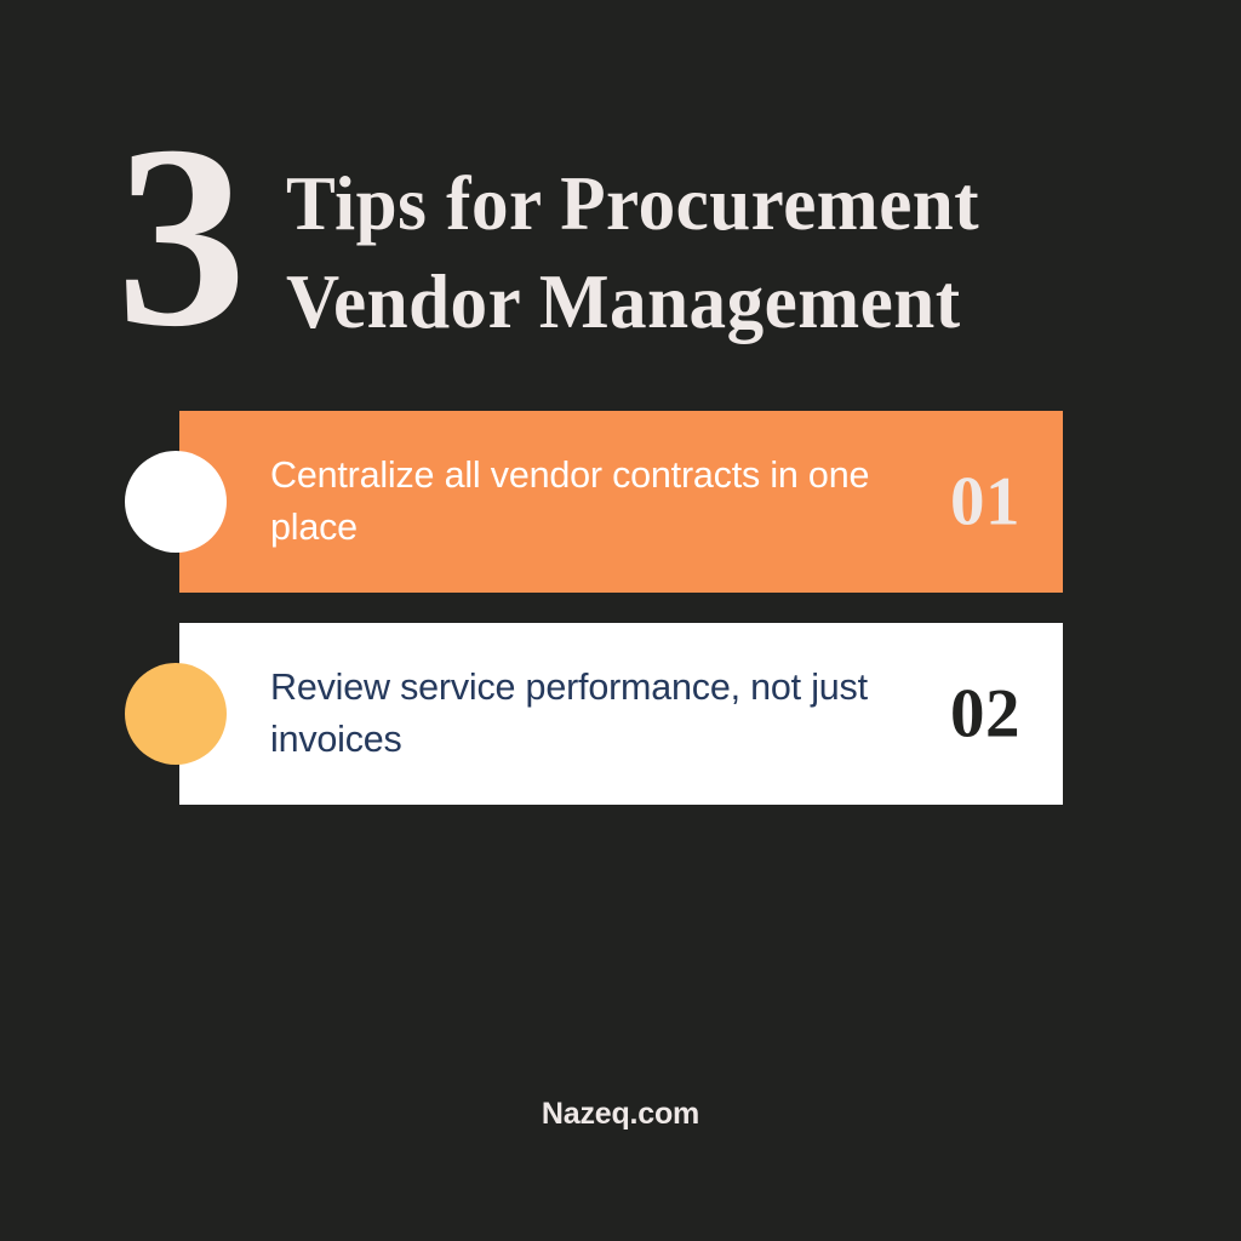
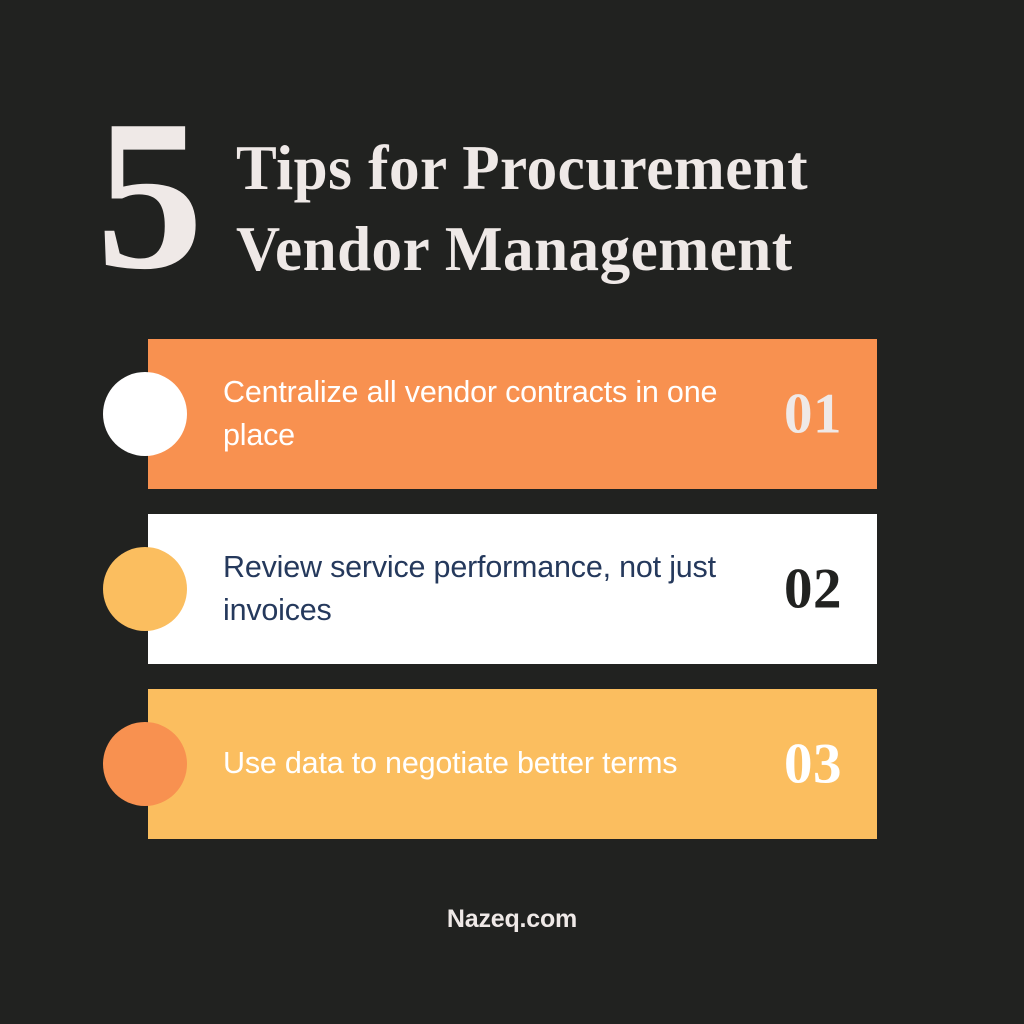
- 3
+ 5
  Tips for Procurement
  Vendor Management
  Centralize all vendor contracts in one place
  01
  Review service performance, not just invoices
  02
+ Use data to negotiate better terms
+ 03
  Nazeq.com
